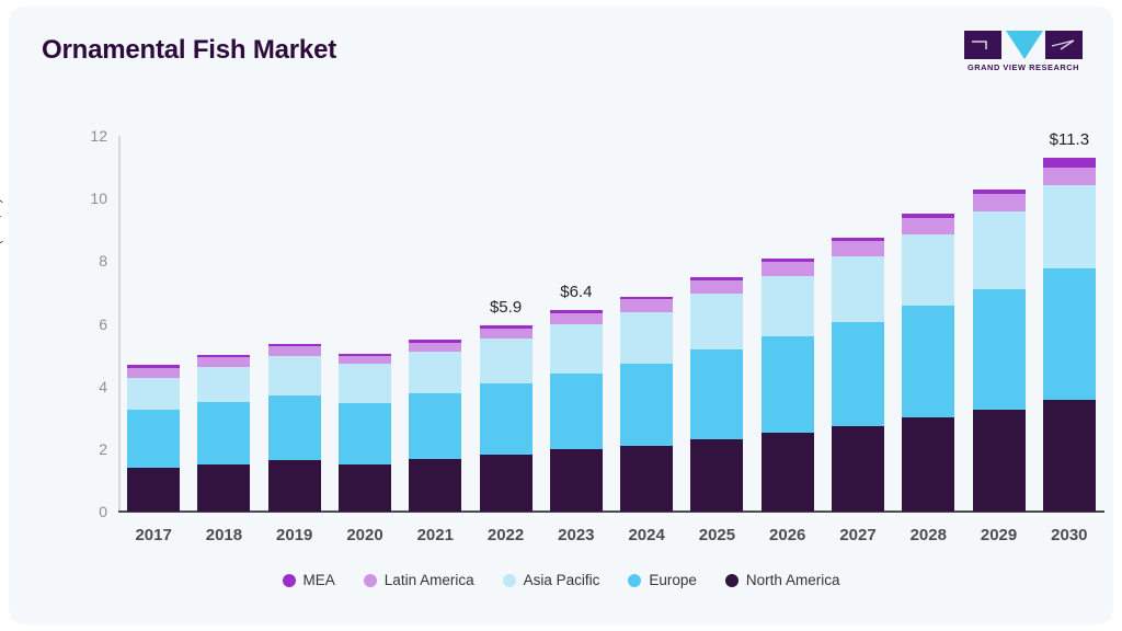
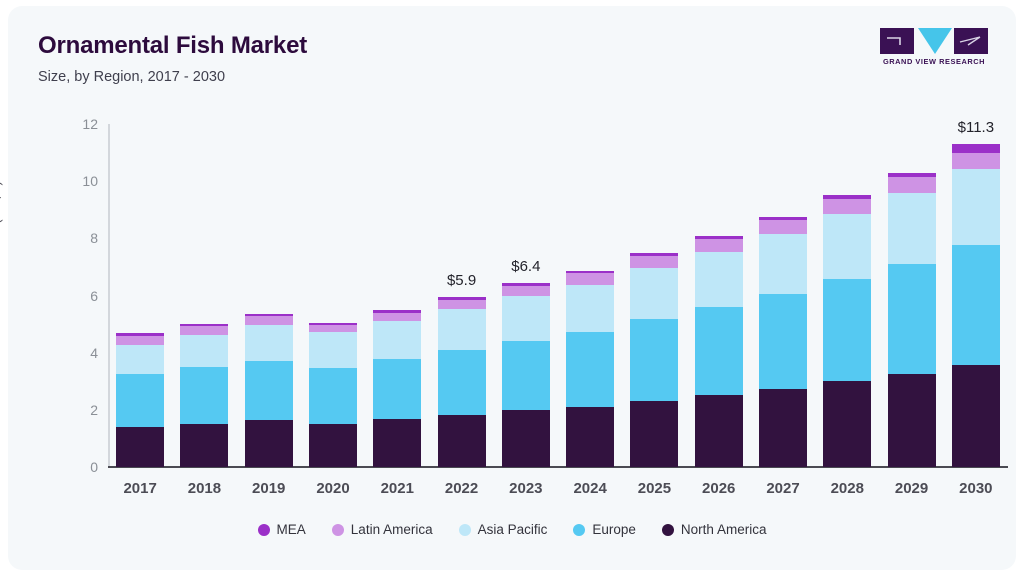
  Ornamental Fish Market
+ Size, by Region, 2017 - 2030
  GRAND VIEW RESEARCH
  0
  2
  4
  6
  8
  10
  12
  $5.9
  $6.4
  $11.3
  2017
  2018
  2019
  2020
  2021
  2022
  2023
  2024
  2025
  2026
  2027
  2028
  2029
  2030
  MEA
  Latin America
  Asia Pacific
  Europe
  North America
